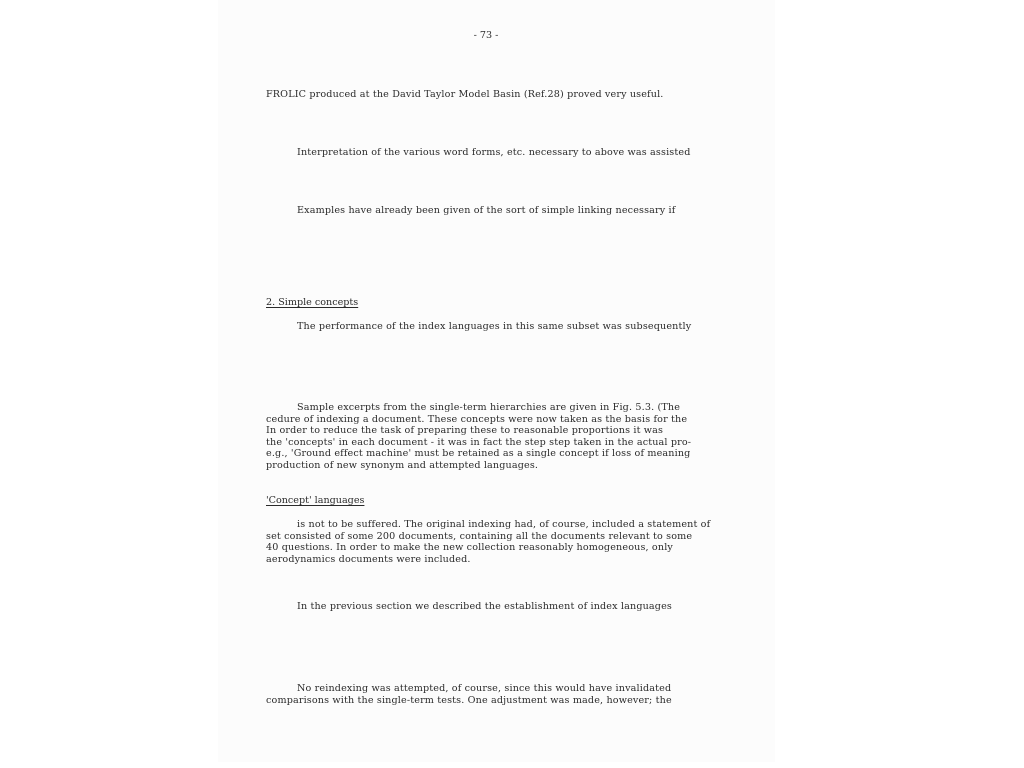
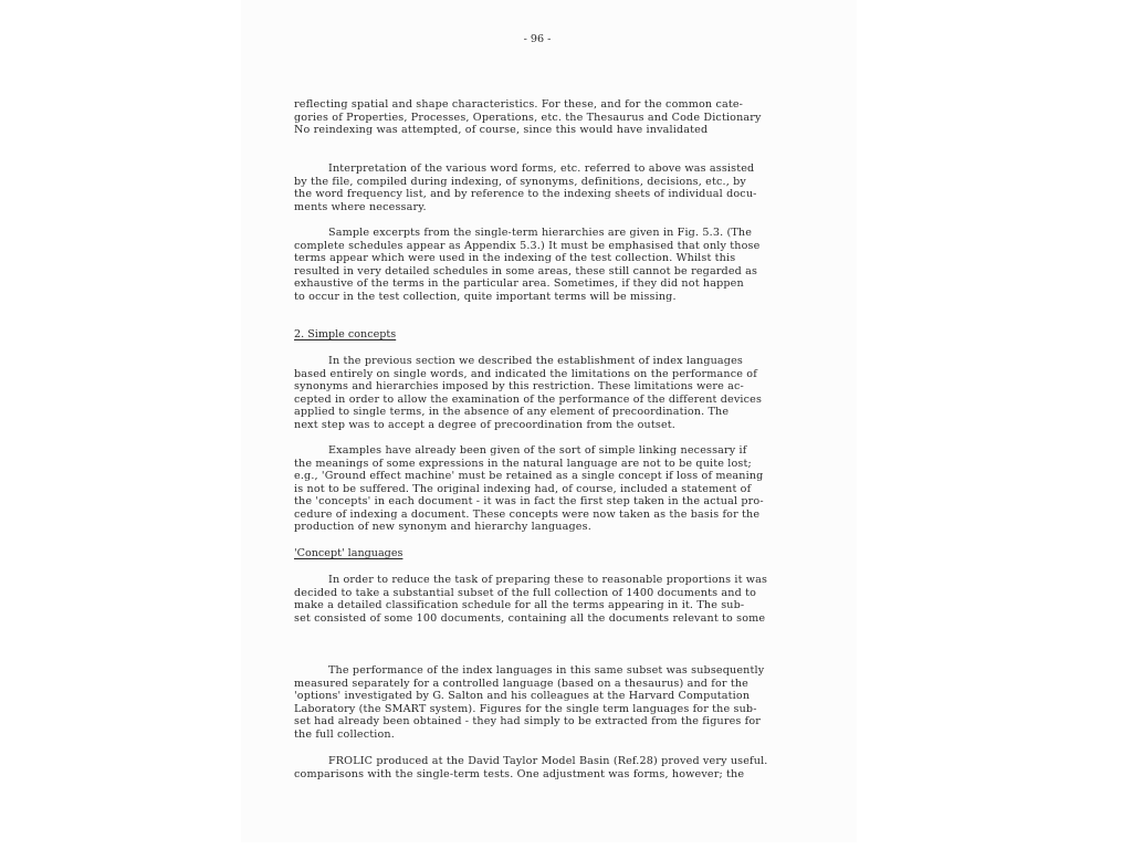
- - 73 -
+ - 96 -
+ reflecting spatial and shape characteristics. For these, and for the common cate-
+ gories of Properties, Processes, Operations, etc. the Thesaurus and Code Dictionary
- FROLIC produced at the David Taylor Model Basin (Ref.28) proved very useful.
+ No reindexing was attempted, of course, since this would have invalidated
- Interpretation of the various word forms, etc. necessary to above was assisted
+ Interpretation of the various word forms, etc. referred to above was assisted
+ by the file, compiled during indexing, of synonyms, definitions, decisions, etc., by
+ the word frequency list, and by reference to the indexing sheets of individual docu-
+ ments where necessary.
- Examples have already been given of the sort of simple linking necessary if
+ Sample excerpts from the single-term hierarchies are given in Fig. 5.3. (The
+ complete schedules appear as Appendix 5.3.) It must be emphasised that only those
+ terms appear which were used in the indexing of the test collection. Whilst this
+ resulted in very detailed schedules in some areas, these still cannot be regarded as
+ exhaustive of the terms in the particular area. Sometimes, if they did not happen
+ to occur in the test collection, quite important terms will be missing.
  2. Simple concepts
- The performance of the index languages in this same subset was subsequently
+ In the previous section we described the establishment of index languages
+ based entirely on single words, and indicated the limitations on the performance of
+ synonyms and hierarchies imposed by this restriction. These limitations were ac-
+ cepted in order to allow the examination of the performance of the different devices
+ applied to single terms, in the absence of any element of precoordination. The
+ next step was to accept a degree of precoordination from the outset.
- Sample excerpts from the single-term hierarchies are given in Fig. 5.3. (The
+ Examples have already been given of the sort of simple linking necessary if
+ the meanings of some expressions in the natural language are not to be quite lost;
- cedure of indexing a document. These concepts were now taken as the basis for the
+ e.g., 'Ground effect machine' must be retained as a single concept if loss of meaning
- In order to reduce the task of preparing these to reasonable proportions it was
+ is not to be suffered. The original indexing had, of course, included a statement of
- the 'concepts' in each document - it was in fact the step step taken in the actual pro-
+ the 'concepts' in each document - it was in fact the first step taken in the actual pro-
- e.g., 'Ground effect machine' must be retained as a single concept if loss of meaning
+ cedure of indexing a document. These concepts were now taken as the basis for the
- production of new synonym and attempted languages.
+ production of new synonym and hierarchy languages.
  'Concept' languages
- is not to be suffered. The original indexing had, of course, included a statement of
+ In order to reduce the task of preparing these to reasonable proportions it was
+ decided to take a substantial subset of the full collection of 1400 documents and to
+ make a detailed classification schedule for all the terms appearing in it. The sub-
- set consisted of some 200 documents, containing all the documents relevant to some
+ set consisted of some 100 documents, containing all the documents relevant to some
- 40 questions. In order to make the new collection reasonably homogeneous, only
- aerodynamics documents were included.
- In the previous section we described the establishment of index languages
+ The performance of the index languages in this same subset was subsequently
+ measured separately for a controlled language (based on a thesaurus) and for the
+ 'options' investigated by G. Salton and his colleagues at the Harvard Computation
+ Laboratory (the SMART system). Figures for the single term languages for the sub-
+ set had already been obtained - they had simply to be extracted from the figures for
+ the full collection.
- No reindexing was attempted, of course, since this would have invalidated
+ FROLIC produced at the David Taylor Model Basin (Ref.28) proved very useful.
- comparisons with the single-term tests. One adjustment was made, however; the
+ comparisons with the single-term tests. One adjustment was forms, however; the
